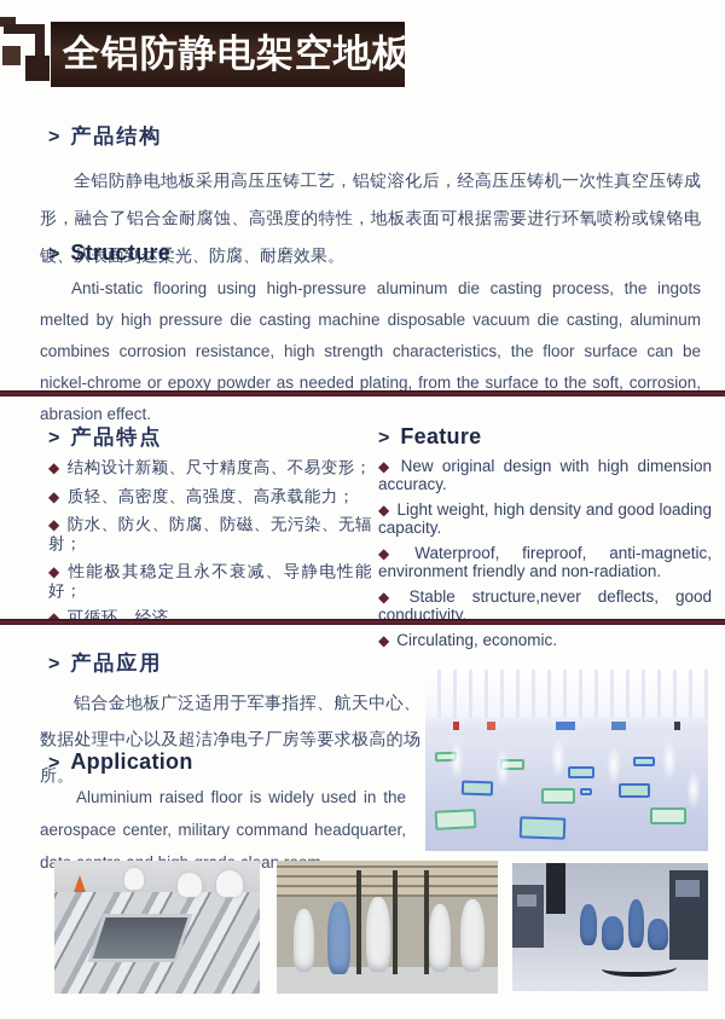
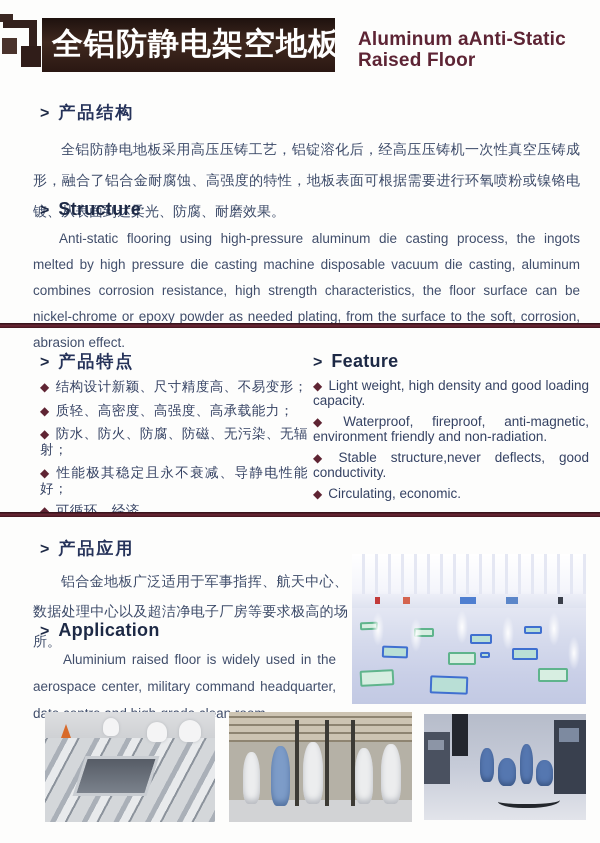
  全铝防静电架空地板
+ Aluminum aAnti-Static
+ Raised Floor
  > 产品结构
  全铝防静电地板采用高压压铸工艺，铝锭溶化后，经高压压铸机一次性真空压铸成形，融合了铝合金耐腐蚀、高强度的特性，地板表面可根据需要进行环氧喷粉或镍铬电镀、从表面到达柔光、防腐、耐磨效果。
  > Structure
  Anti-static flooring using high-pressure aluminum die casting process, the ingots melted by high pressure die casting machine disposable vacuum die casting, aluminum combines corrosion resistance, high strength characteristics, the floor surface can be nickel-chrome or epoxy powder as needed plating, from the surface to the soft, corrosion, abrasion effect.
  > 产品特点
  > Feature
  ◆ 结构设计新颖、尺寸精度高、不易变形；
  ◆ 质轻、高密度、高强度、高承载能力；
  ◆ 防水、防火、防腐、防磁、无污染、无辐射；
  ◆ 性能极其稳定且永不衰减、导静电性能好；
  ◆ 可循环、经济。
- ◆ New original design with high dimension accuracy.
  ◆ Light weight, high density and good loading capacity.
  ◆ Waterproof, fireproof, anti-magnetic, environment friendly and non-radiation.
  ◆ Stable structure,never deflects, good conductivity.
  ◆ Circulating, economic.
  > 产品应用
  铝合金地板广泛适用于军事指挥、航天中心、数据处理中心以及超洁净电子厂房等要求极高的场所。
  > Application
  Aluminium raised floor is widely used in the aerospace center, military command headquarter, dan
